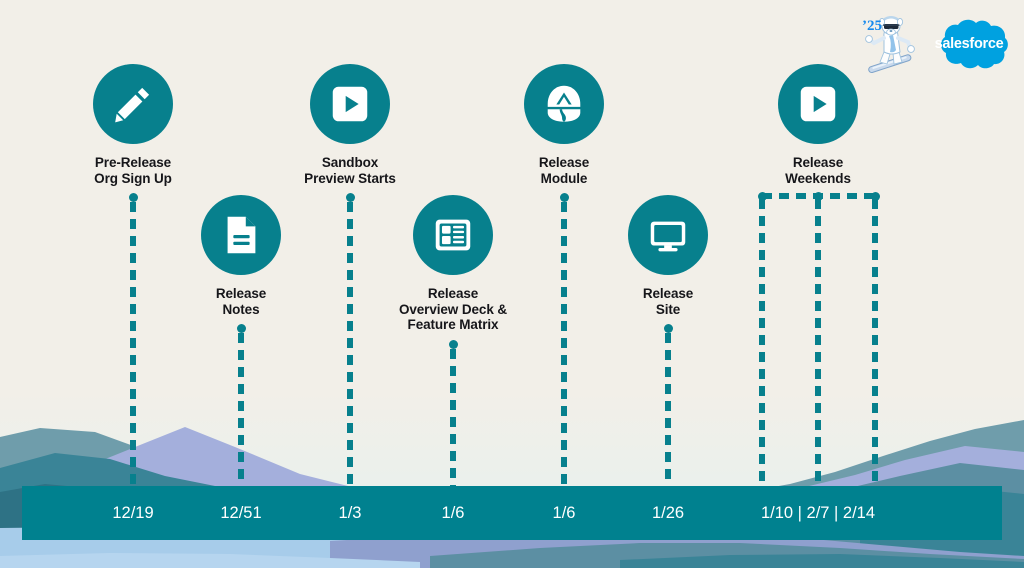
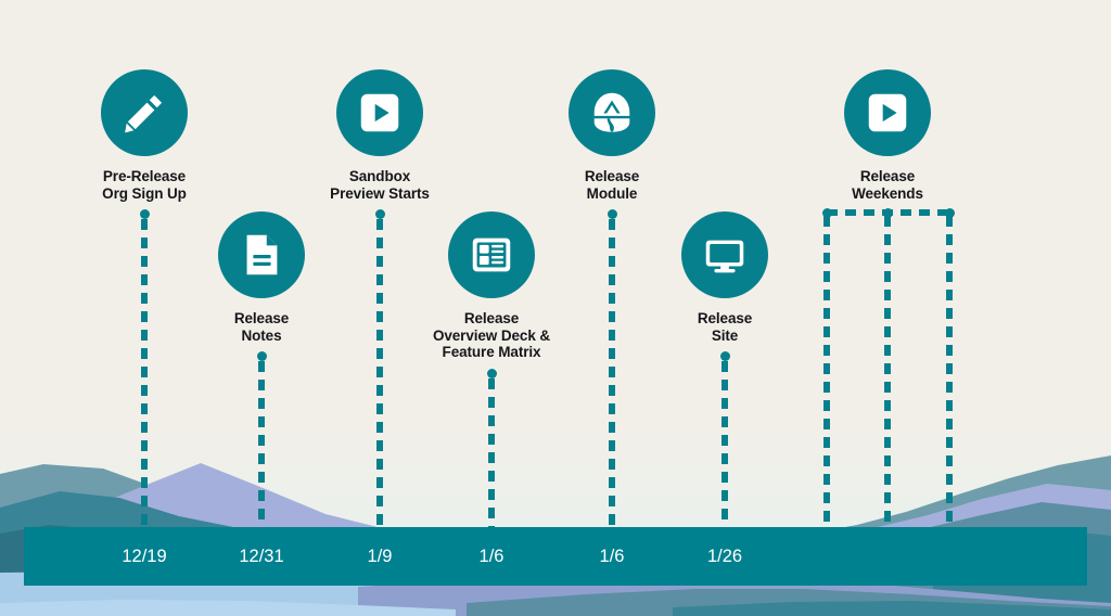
  Pre-Release
  Org Sign Up
  Release
  Notes
  Sandbox
  Preview Starts
  Release
  Overview Deck &
  Feature Matrix
  Release
  Module
  Release
  Site
  Release
  Weekends
  12/19
- 12/51
+ 12/31
- 1/3
+ 1/9
  1/6
  1/6
  1/26
- 1/10 | 2/7 | 2/14
- ’25
- salesforce
